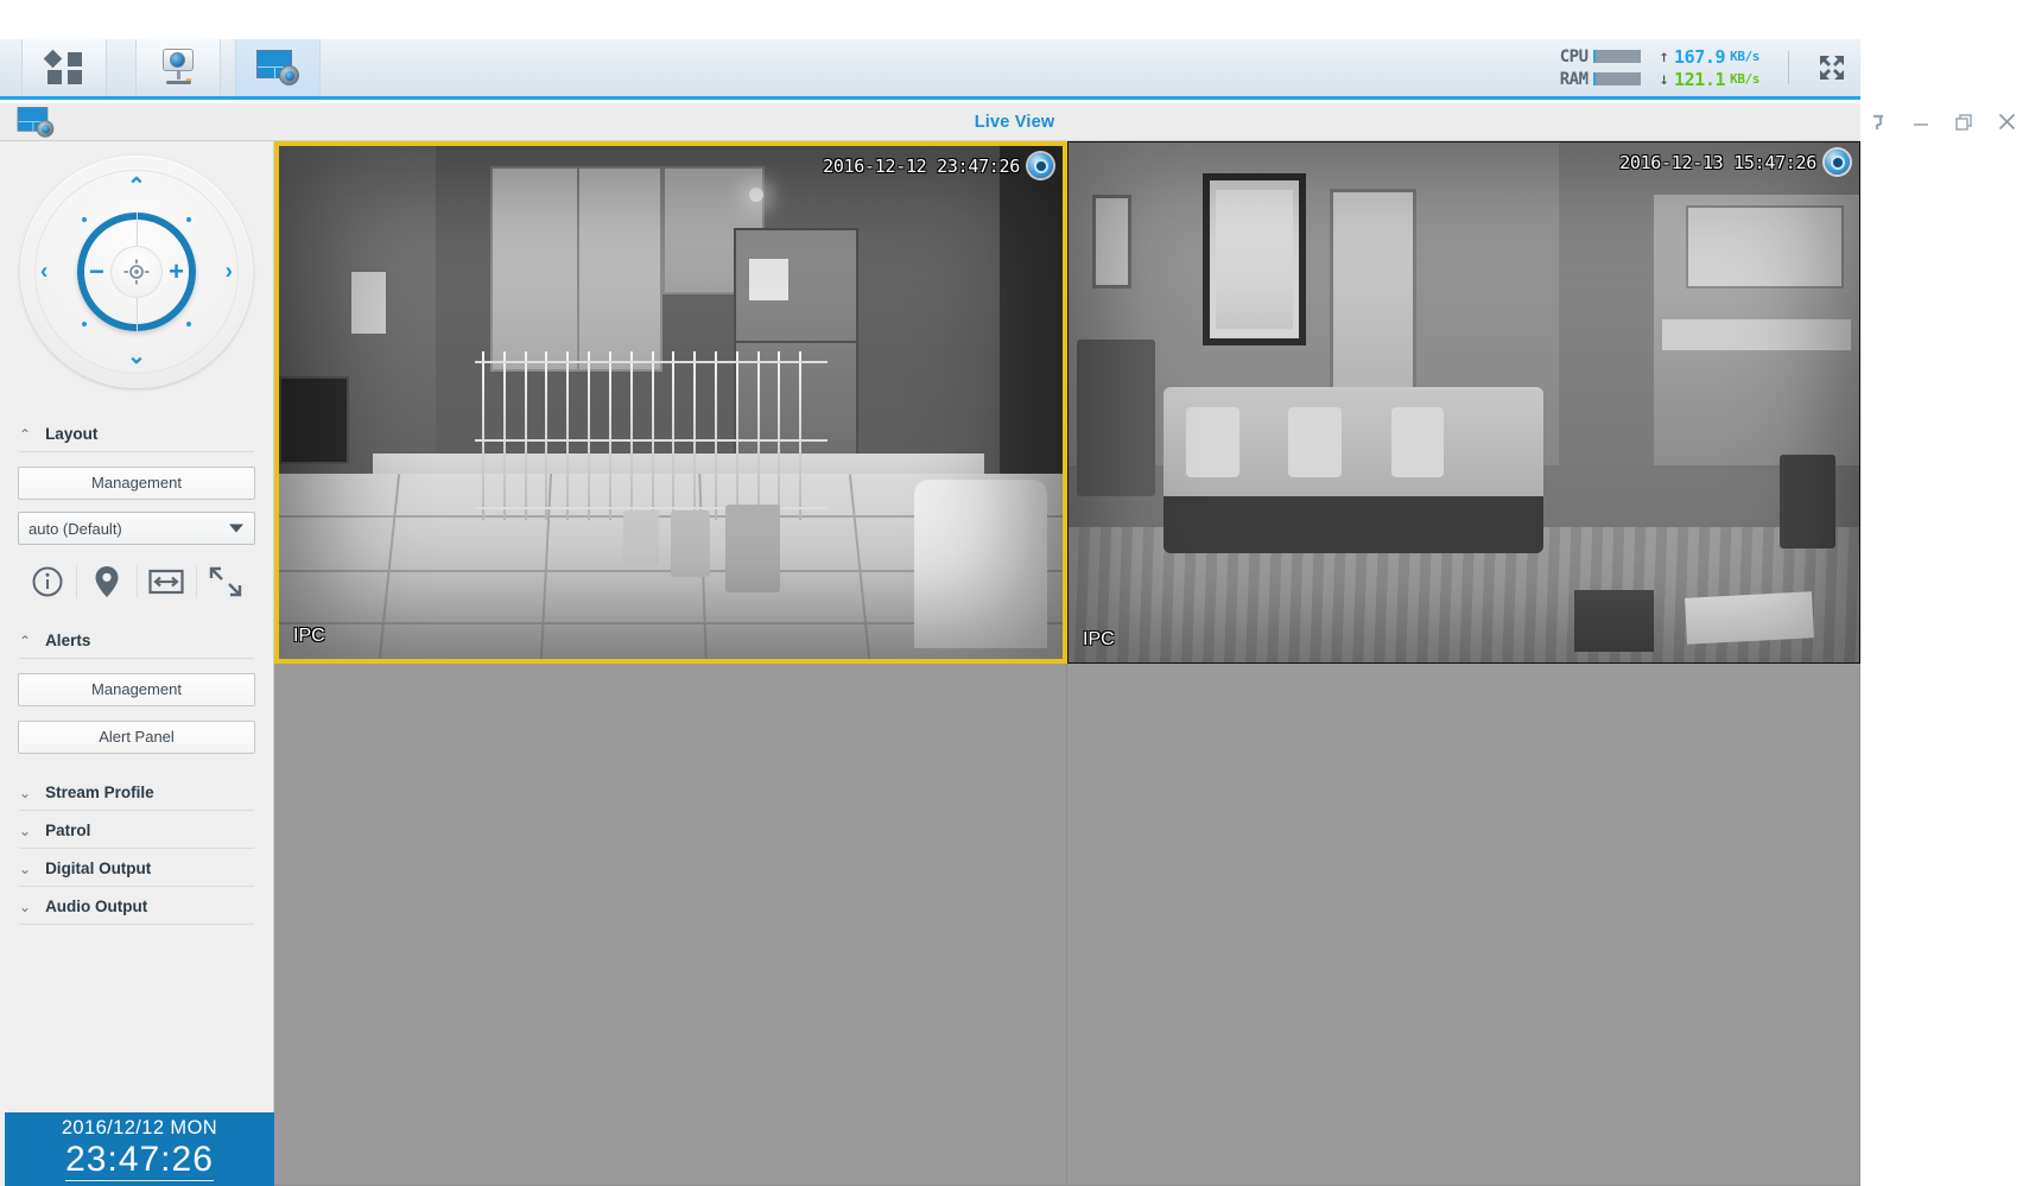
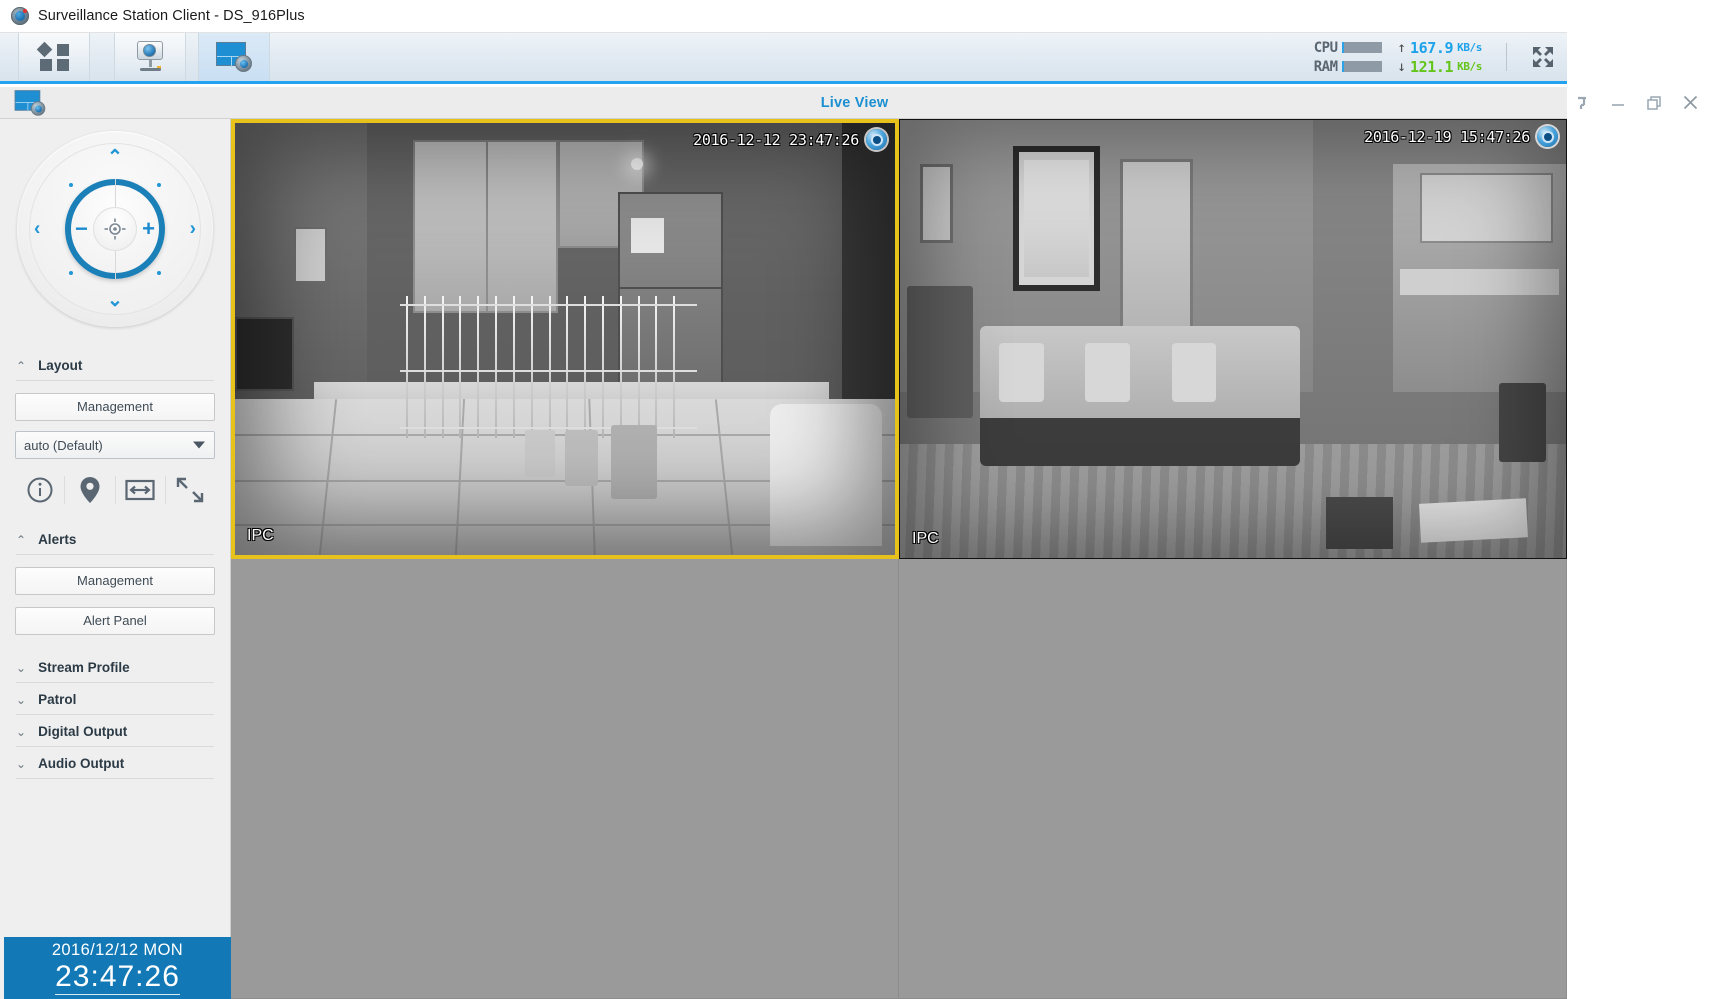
+ Surveillance Station Client - DS_916Plus
  CPU
  RAM
  ↑
  167.9
  KB/s
  ↓
  121.1
  KB/s
  Live View
  ⌃
  ⌄
  ‹
  ›
  −
  +
  ⌃
  Layout
  Management
  auto (Default)
  ⌃
  Alerts
  Management
  Alert Panel
  ⌄
  Stream Profile
  ⌄
  Patrol
  ⌄
  Digital Output
  ⌄
  Audio Output
  2016/12/12 MON
  23:47:26
  2016-12-12 23:47:26
  IPC
- 2016-12-13 15:47:26
+ 2016-12-19 15:47:26
  IPC
